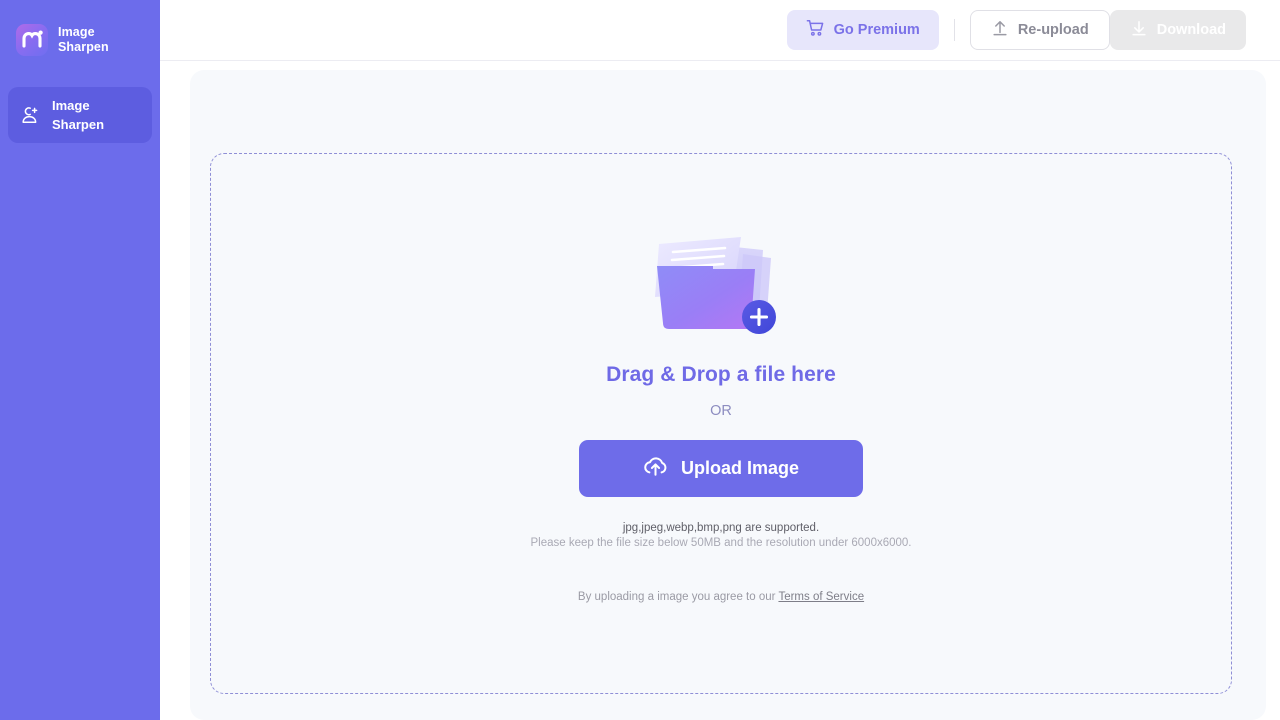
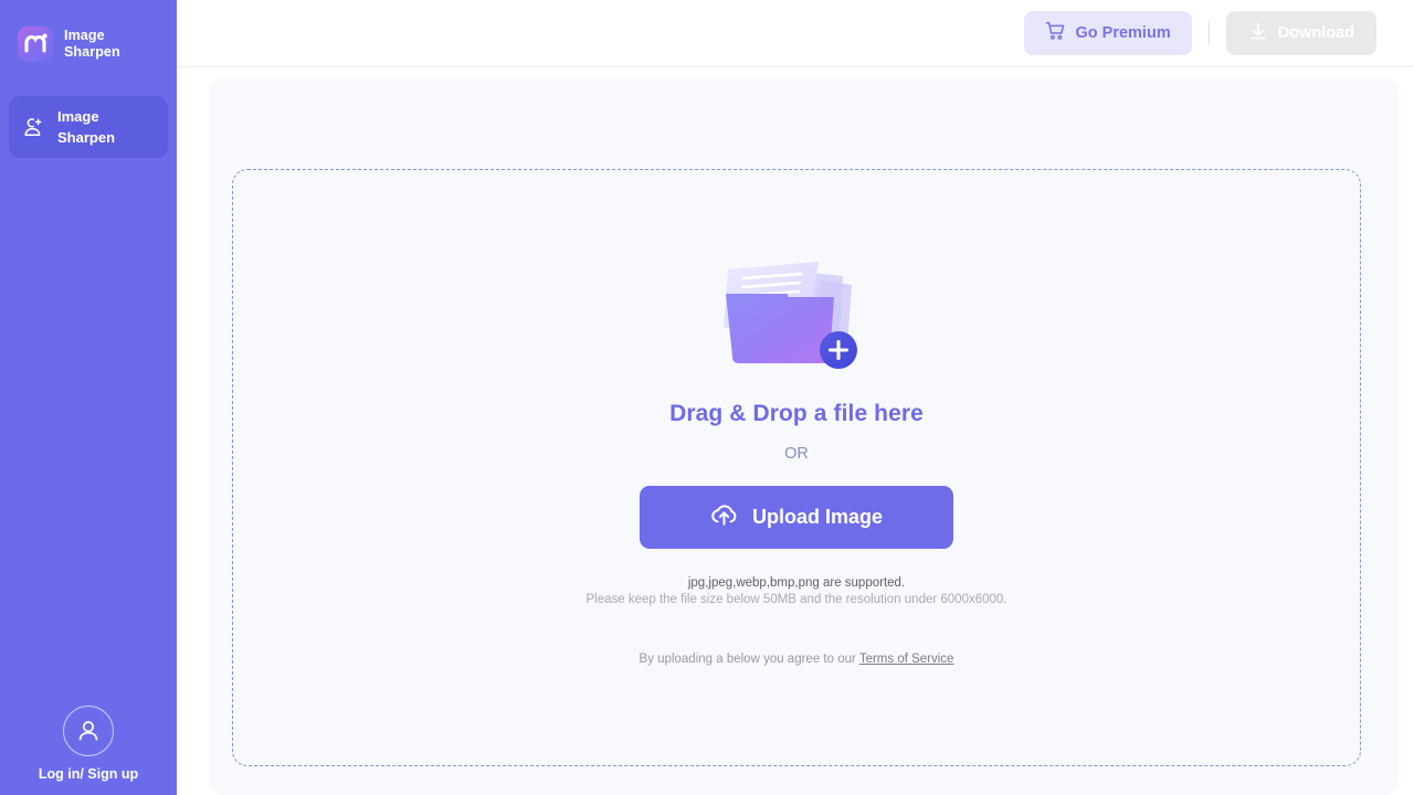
  Image
  Sharpen
  Image
  Sharpen
+ Log in/ Sign up
  Go Premium
- Re-upload
  Drag & Drop a file here
  OR
  Upload Image
  jpg,jpeg,webp,bmp,png are supported.
  Please keep the file size below 50MB and the resolution under 6000x6000.
- By uploading a image you agree to our Terms of Service
+ By uploading a below you agree to our Terms of Service
